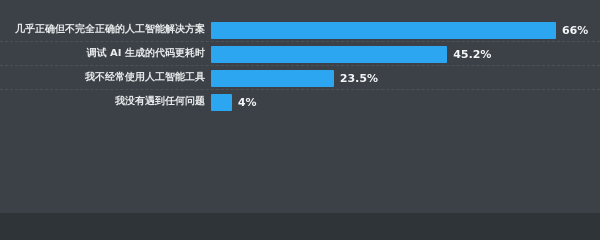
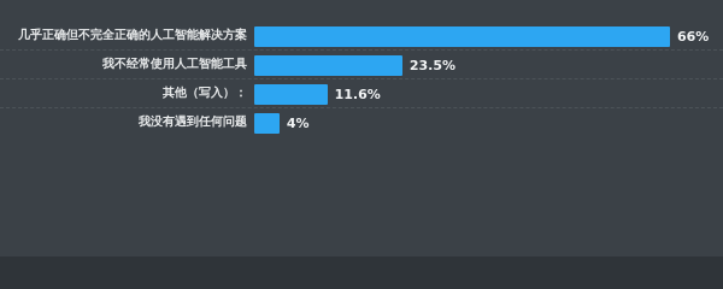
  几乎正确但不完全正确的人工智能解决方案
  66%
- 调试 AI 生成的代码更耗时
- 45.2%
  我不经常使用人工智能工具
  23.5%
+ 其他（写入）：
+ 11.6%
  我没有遇到任何问题
  4%
